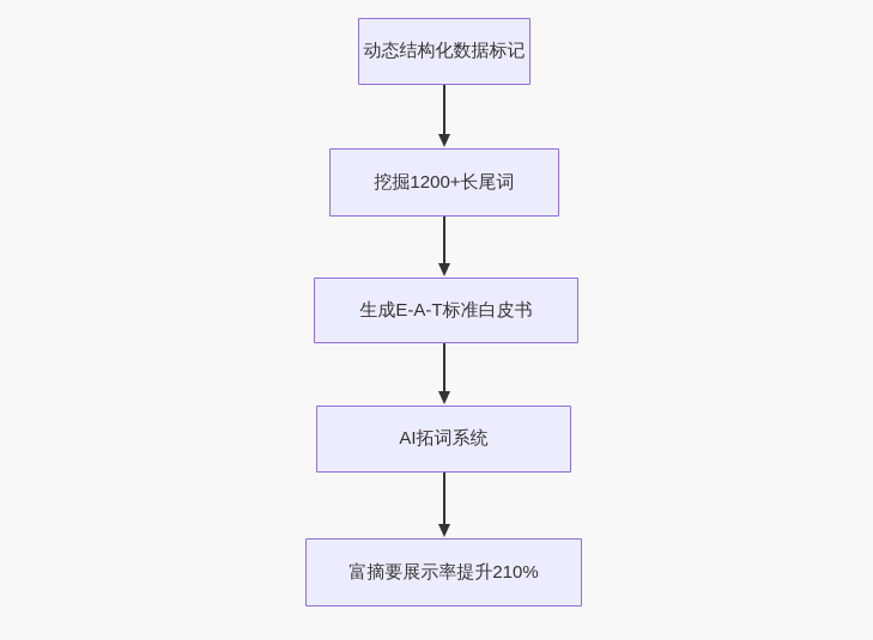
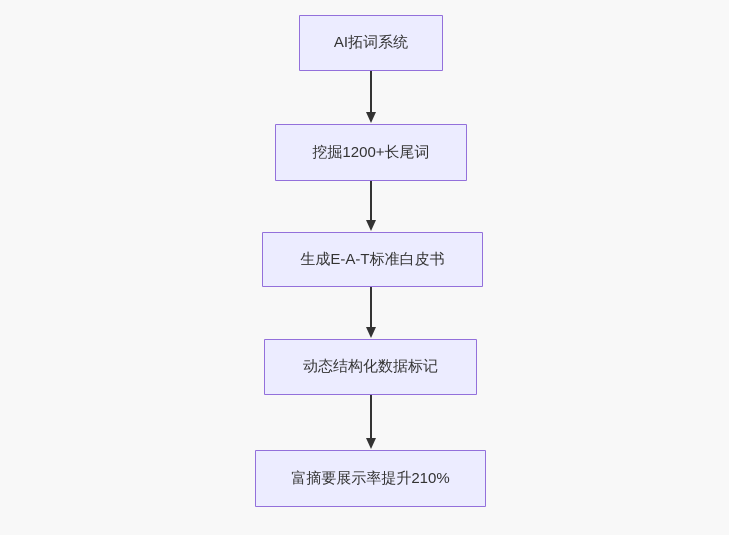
- 动态结构化数据标记
+ AI拓词系统
  挖掘1200+长尾词
  生成E-A-T标准白皮书
- AI拓词系统
+ 动态结构化数据标记
  富摘要展示率提升210%
